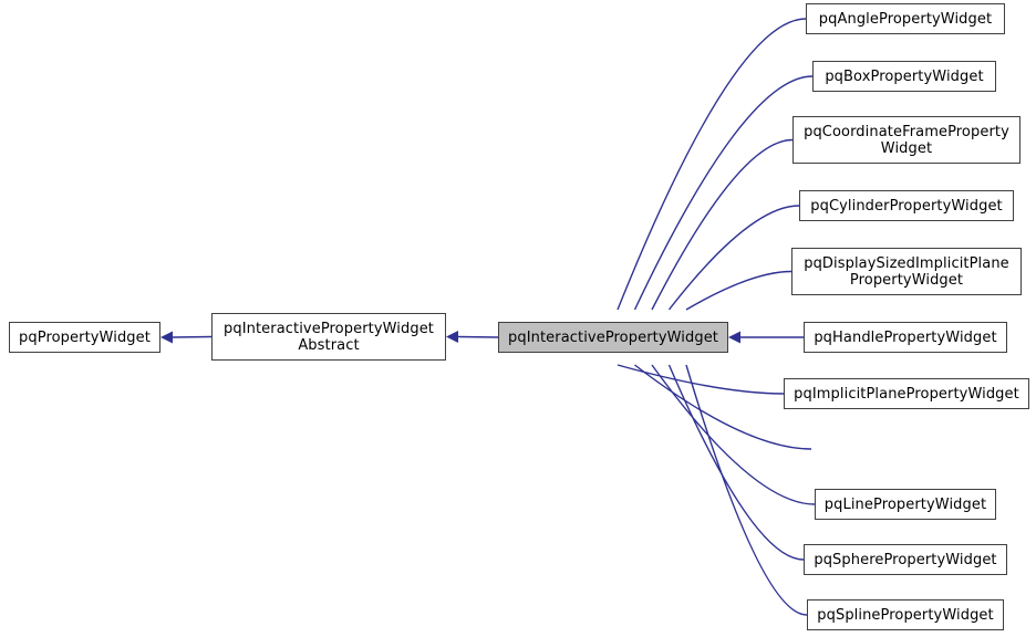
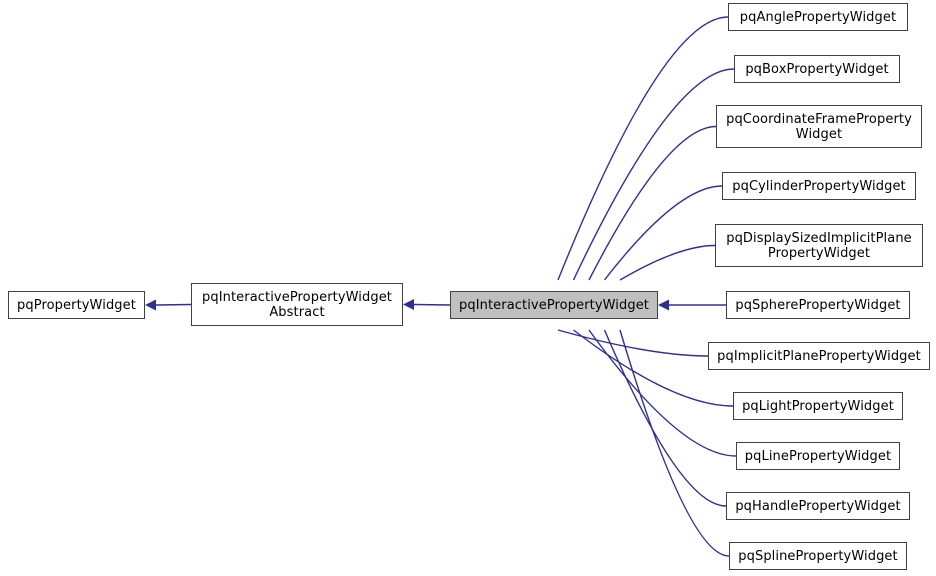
  pqPropertyWidget
  pqInteractivePropertyWidget
  Abstract
  pqInteractivePropertyWidget
  pqAnglePropertyWidget
  pqBoxPropertyWidget
  pqCoordinateFrameProperty
  Widget
  pqCylinderPropertyWidget
  pqDisplaySizedImplicitPlane
  PropertyWidget
- pqHandlePropertyWidget
+ pqSpherePropertyWidget
  pqImplicitPlanePropertyWidget
+ pqLightPropertyWidget
  pqLinePropertyWidget
- pqSpherePropertyWidget
+ pqHandlePropertyWidget
  pqSplinePropertyWidget
